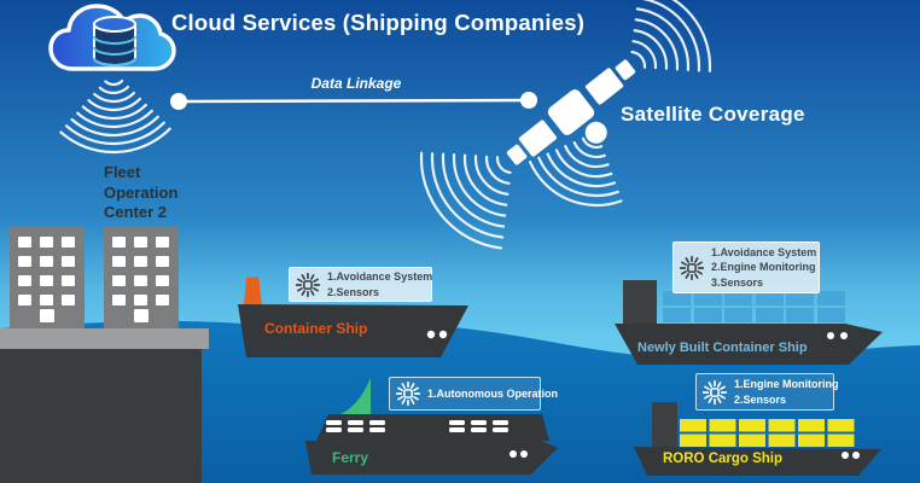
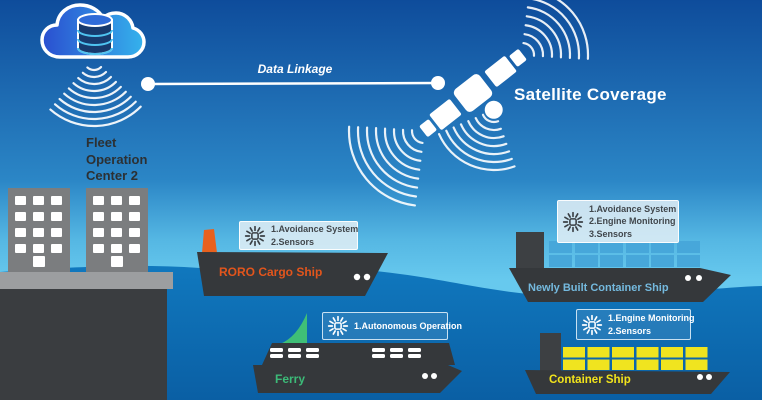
- Cloud Services (Shipping Companies)
  Data Linkage
  Satellite Coverage
  Fleet Operation Center 2
  1.Avoidance System
  2.Sensors
  1.Avoidance System
  2.Engine Monitoring
  3.Sensors
  1.Autonomous Operation
  1.Engine Monitoring
  2.Sensors
- Container Ship
+ RORO Cargo Ship
  Newly Built Container Ship
  Ferry
- RORO Cargo Ship
+ Container Ship
